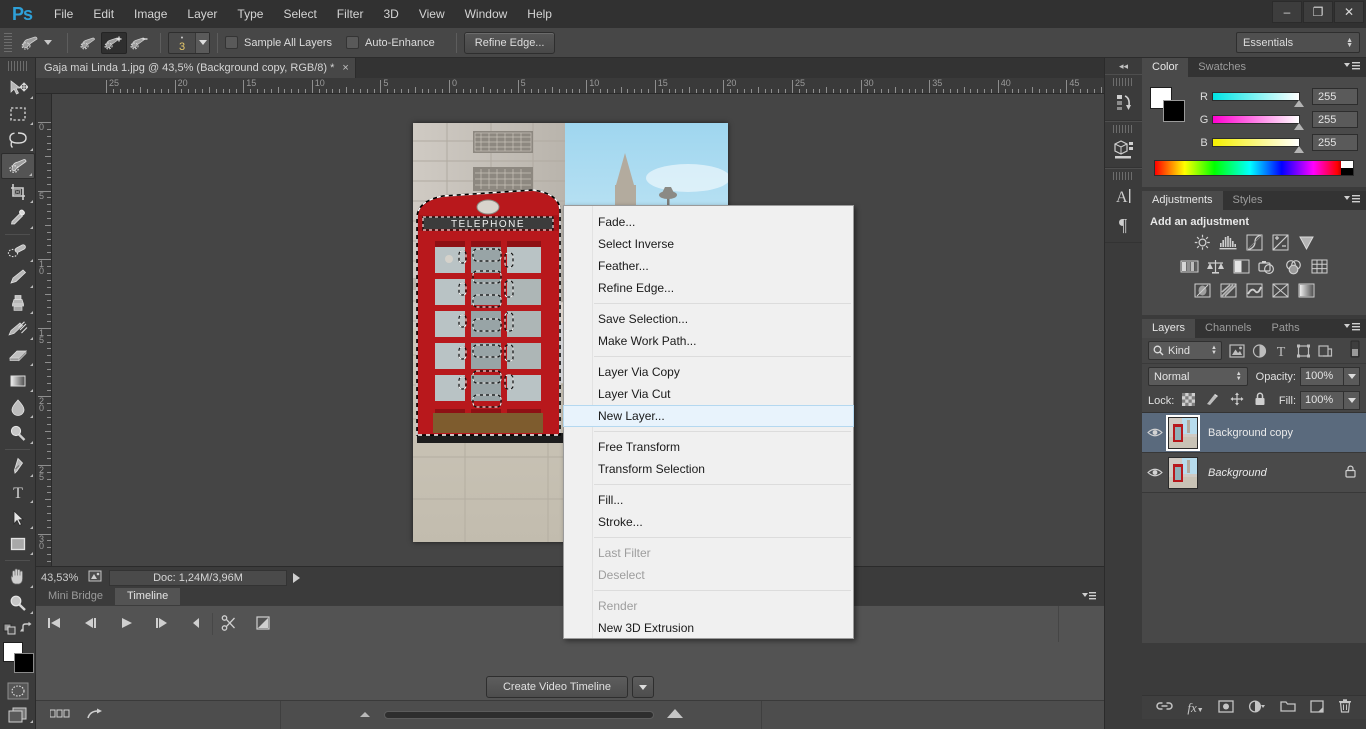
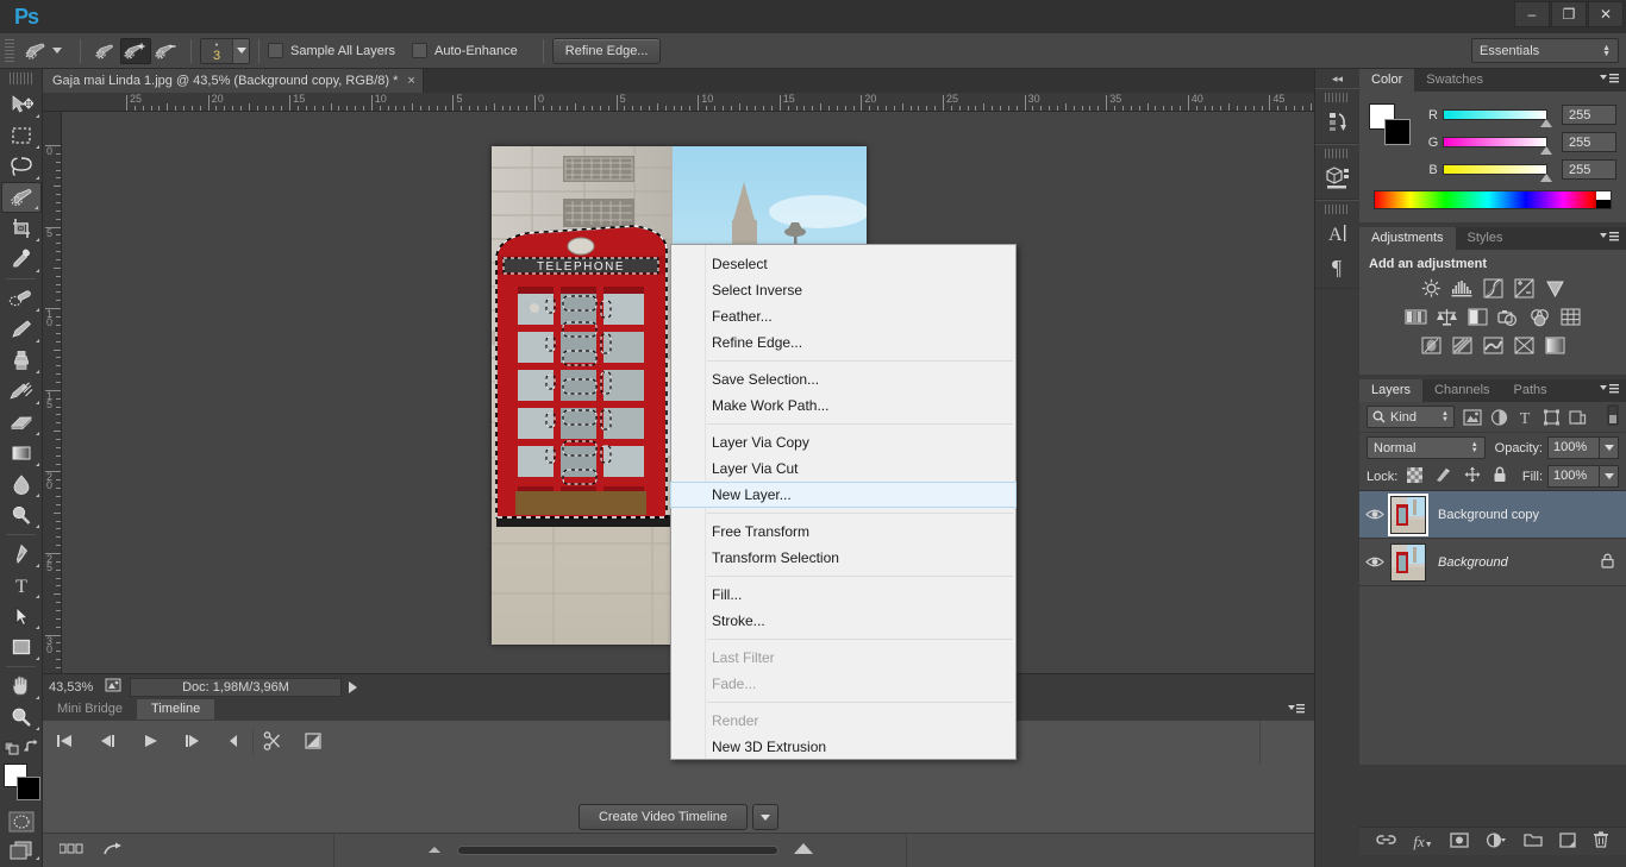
  Ps
- File
- Edit
- Image
- Layer
- Type
- Select
- Filter
- 3D
- View
- Window
- Help
  –
  ❐
  ✕
  3
  Sample All Layers
  Auto-Enhance
  Refine Edge...
  Essentials
  T
  Gaja mai Linda 1.jpg @ 43,5% (Background copy, RGB/8) *
  ×
  25
  20
  15
  10
  5
  0
  5
  10
  15
  20
  25
  30
  35
  40
  45
  0
  5
  1
  0
  1
  5
  2
  0
  2
  5
  3
  0
  TELEPHONE
  43,53%
- Doc: 1,24M/3,96M
+ Doc: 1,98M/3,96M
  Mini Bridge
  Timeline
  Create Video Timeline
  ◂◂
  A
  ¶
  Color
  Swatches
  R
  255
  G
  255
  B
  255
  Adjustments
  Styles
  Add an adjustment
  Layers
  Channels
  Paths
  Kind
  T
  Normal
  Opacity:
  100%
  Lock:
  Fill:
  100%
  Background copy
  Background
- Fade...
+ Deselect
  Select Inverse
  Feather...
  Refine Edge...
  Save Selection...
  Make Work Path...
  Layer Via Copy
  Layer Via Cut
  New Layer...
  Free Transform
  Transform Selection
  Fill...
  Stroke...
  Last Filter
- Deselect
+ Fade...
  Render
  New 3D Extrusion
